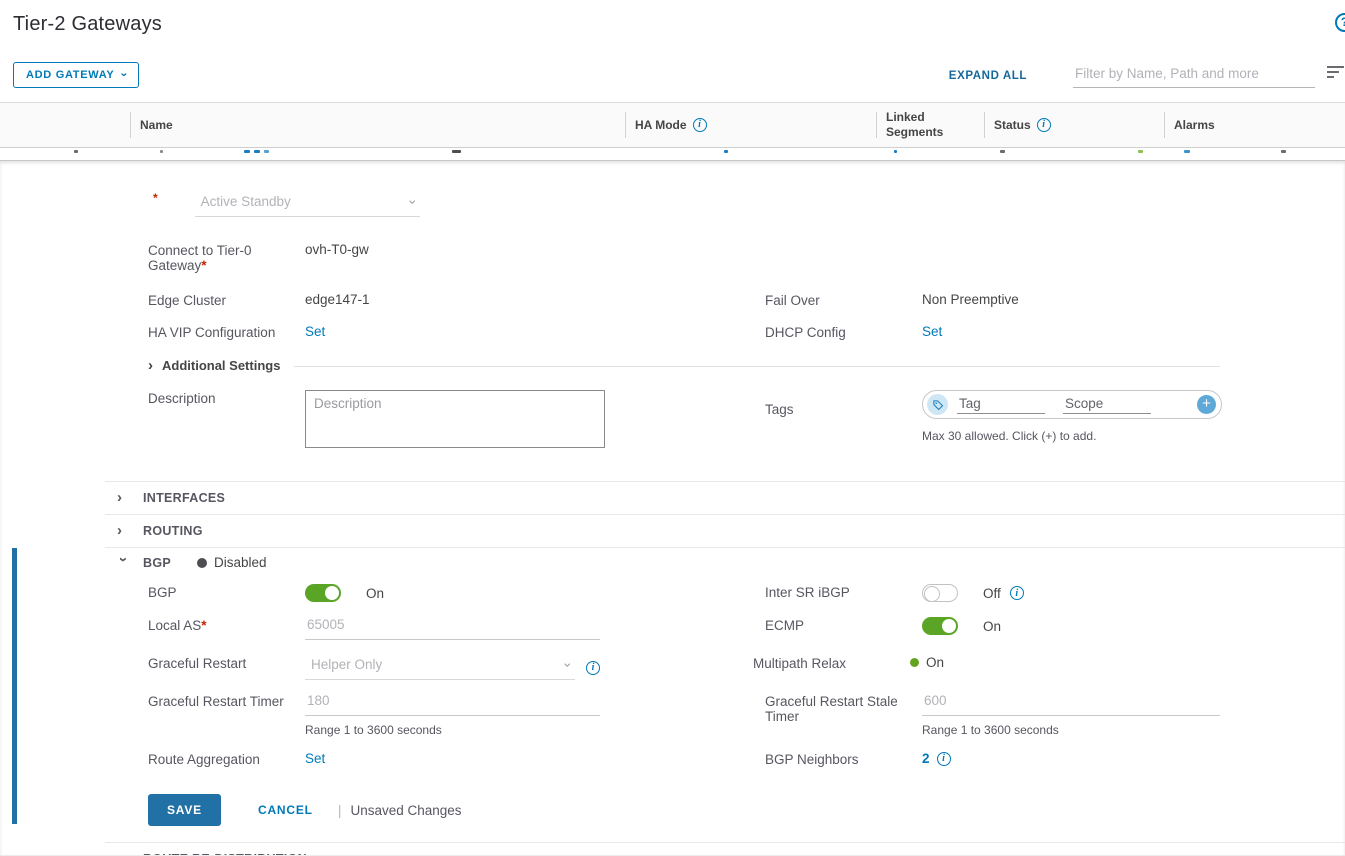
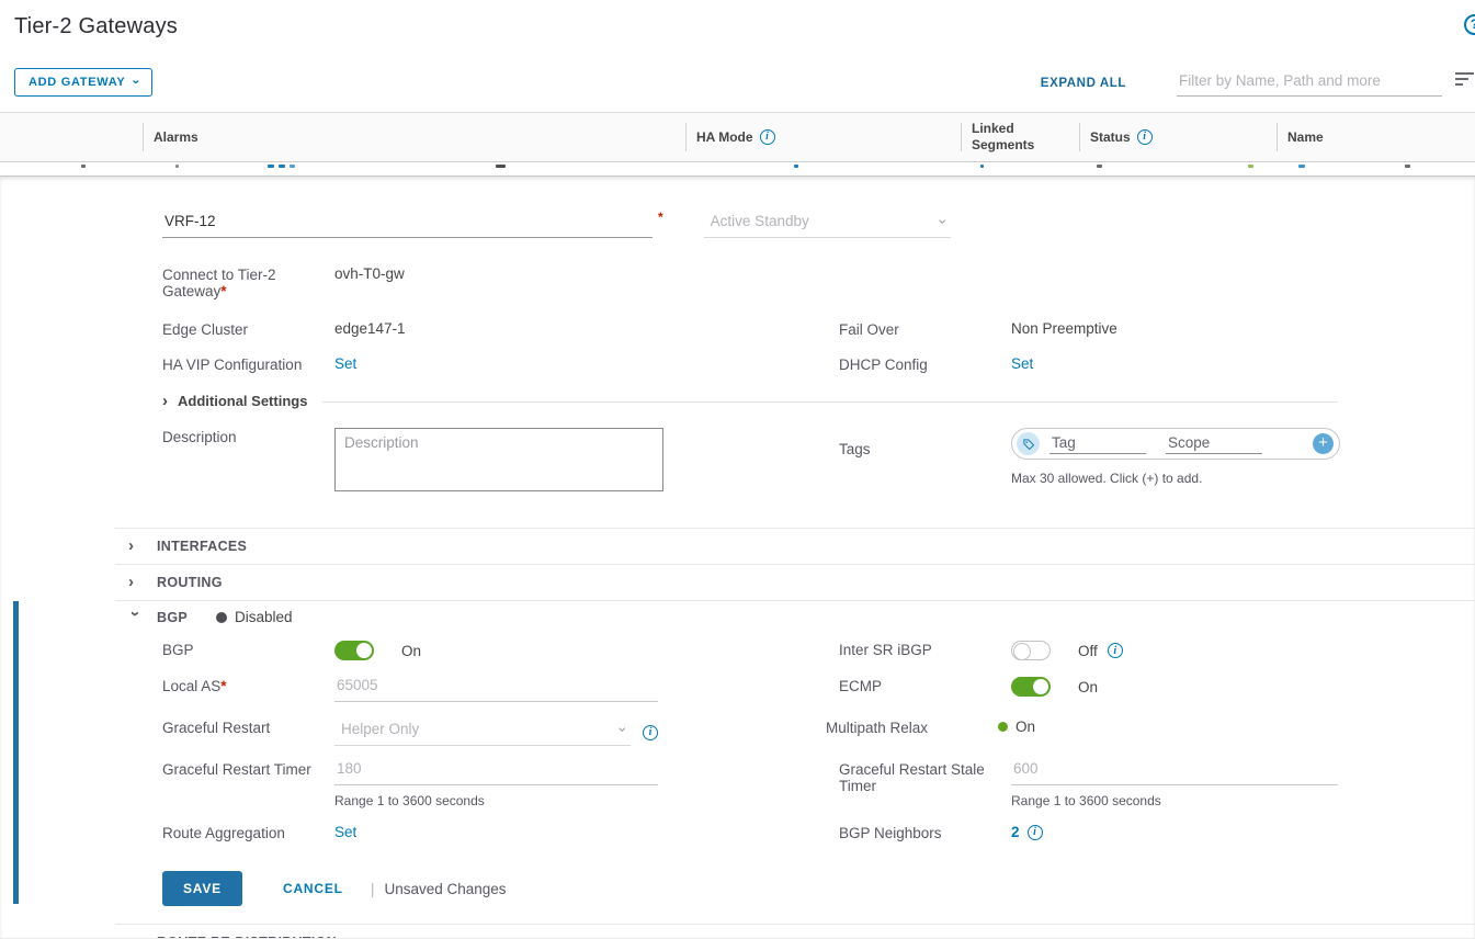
  Tier-2 Gateways
  ADD GATEWAY
  EXPAND ALL
  Filter by Name, Path and more
- Name
+ Alarms
  HA Mode
  i
  Linked Segments
  Status
  i
- Alarms
+ Name
+ VRF-12
  *
  Active Standby
- Connect to Tier-0 Gateway*
+ Connect to Tier-2 Gateway*
  ovh-T0-gw
  Edge Cluster
  edge147-1
  Fail Over
  Non Preemptive
  HA VIP Configuration
  Set
  DHCP Config
  Set
  ›
  Additional Settings
  Description
  Description
  Tags
  Tag
  Scope
  +
  Max 30 allowed. Click (+) to add.
  ›
  INTERFACES
  ›
  ROUTING
  BGP
  Disabled
  BGP
  On
  Inter SR iBGP
  Off
  i
  Local AS*
  65005
  ECMP
  On
  Graceful Restart
  Helper Only
  i
  Multipath Relax
  On
  Graceful Restart Timer
  180
  Range 1 to 3600 seconds
  Graceful Restart Stale Timer
  600
  Range 1 to 3600 seconds
  Route Aggregation
  Set
  BGP Neighbors
  2
  i
  SAVE
  CANCEL
  |
  Unsaved Changes
